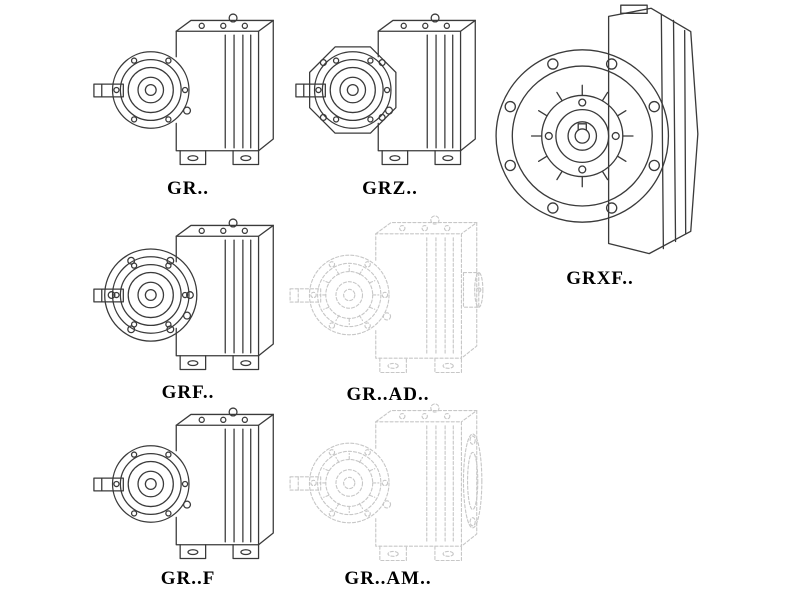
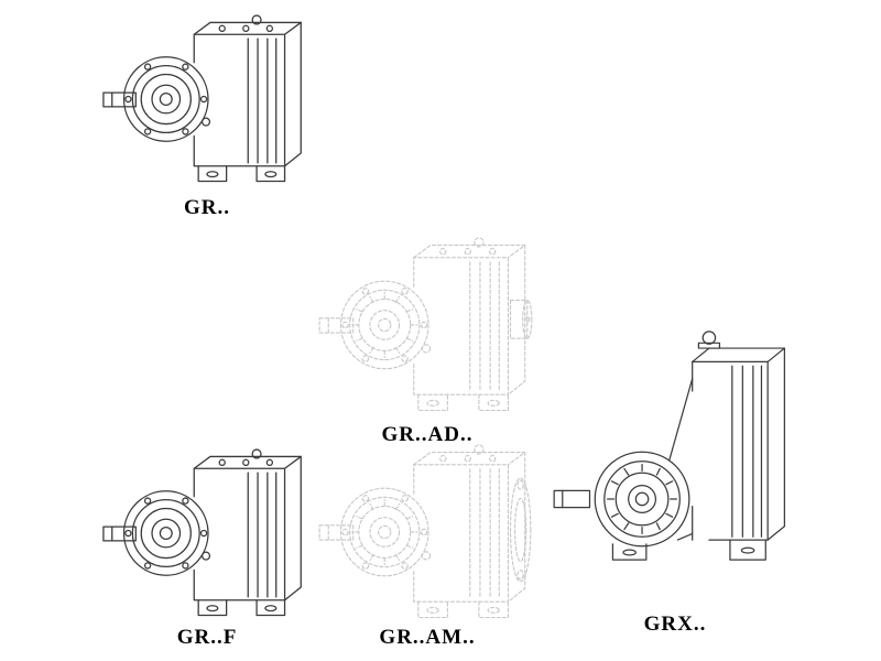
  GR..
- GRZ..
- GRXF..
- GRF..
  GR..AD..
  GR..F
  GR..AM..
+ GRX..
